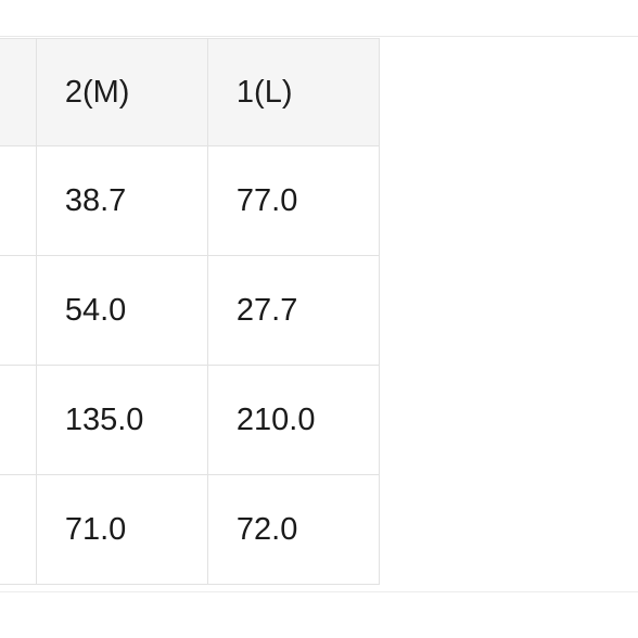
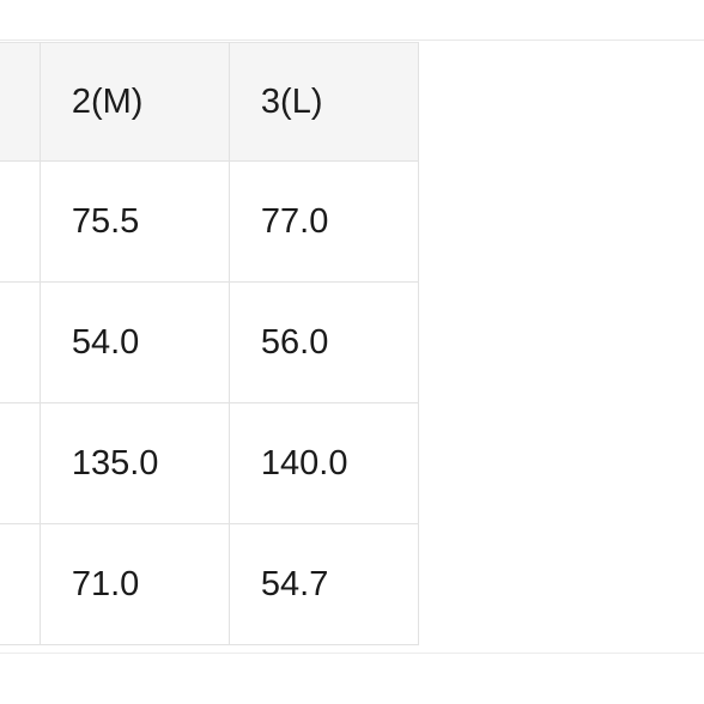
- 		2(M)	1(L)
+ 		2(M)	3(L)
- 		38.7	77.0
+ 		75.5	77.0
- 		54.0	27.7
+ 		54.0	56.0
- 		135.0	210.0
+ 		135.0	140.0
- 		71.0	72.0
+ 		71.0	54.7
